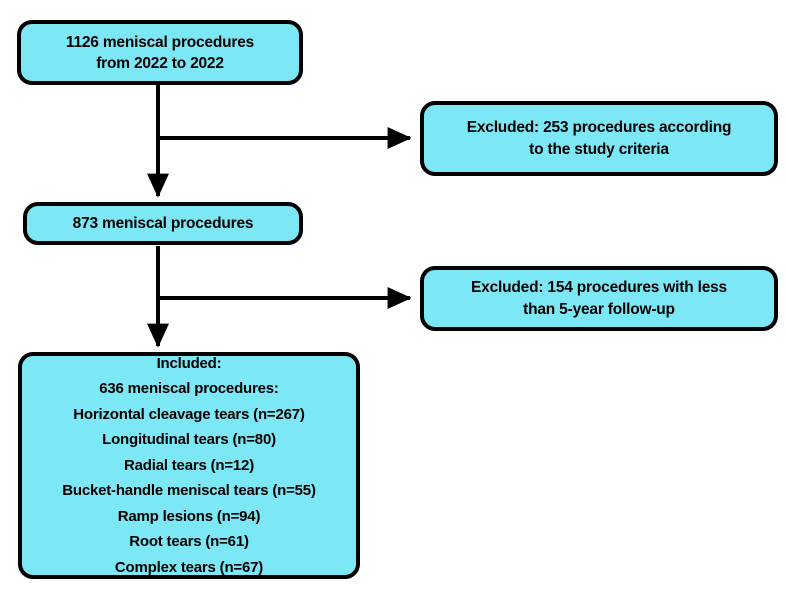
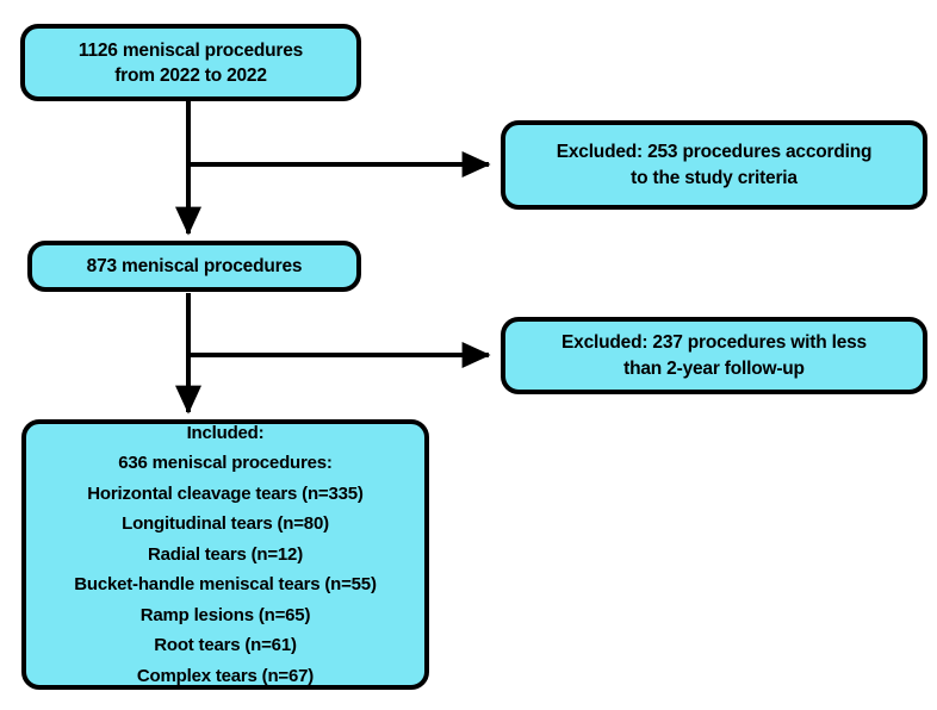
  1126 meniscal procedures
  from 2022 to 2022
  Excluded: 253 procedures according
  to the study criteria
  873 meniscal procedures
- Excluded: 154 procedures with less
+ Excluded: 237 procedures with less
- than 5-year follow-up
+ than 2-year follow-up
  Included:
  636 meniscal procedures:
- Horizontal cleavage tears (n=267)
+ Horizontal cleavage tears (n=335)
  Longitudinal tears (n=80)
  Radial tears (n=12)
  Bucket-handle meniscal tears (n=55)
- Ramp lesions (n=94)
+ Ramp lesions (n=65)
  Root tears (n=61)
  Complex tears (n=67)
